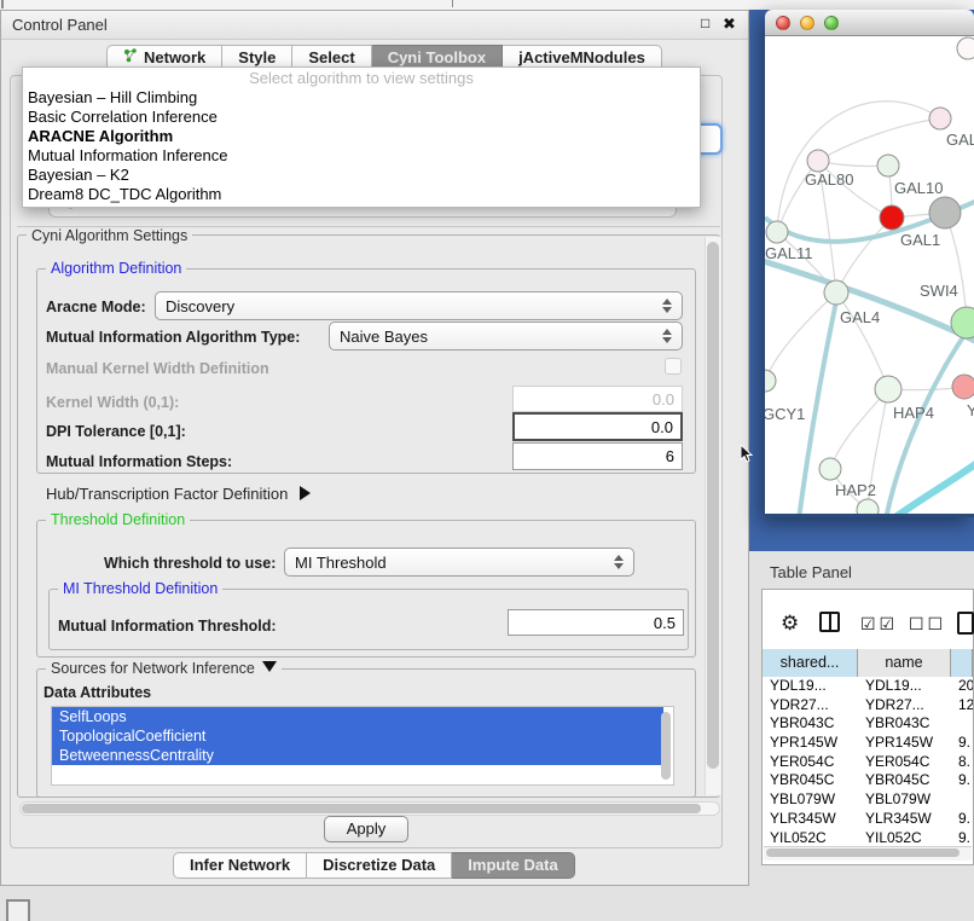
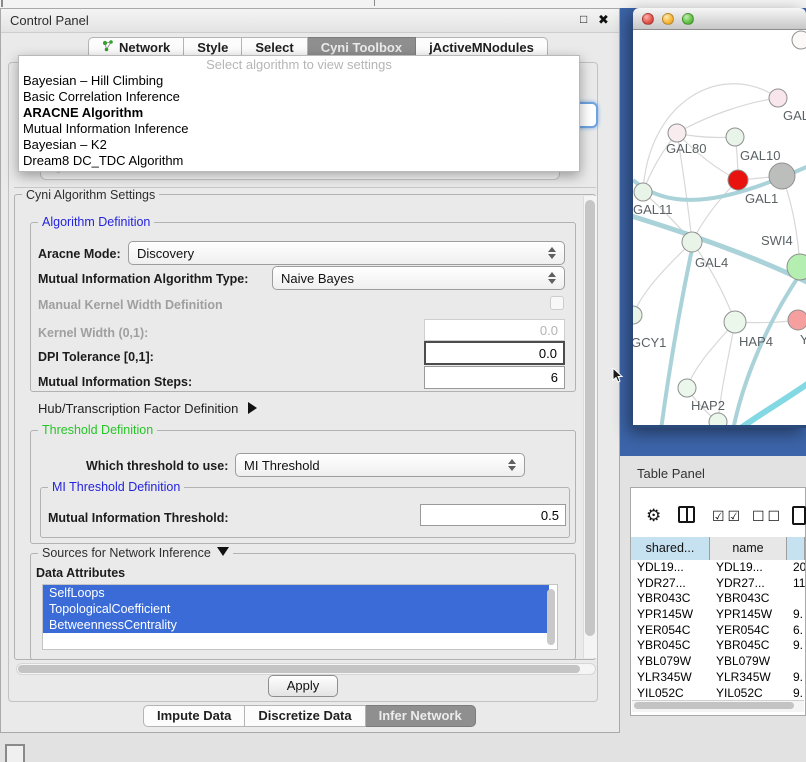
  Control Panel
  □
  ✖
  Network
  Style
  Select
  Cyni Toolbox
  jActiveMNodules
  Cyni Algorithm Settings
  Algorithm Definition
  Aracne Mode:
  Discovery
  Mutual Information Algorithm Type:
  Naive Bayes
  Manual Kernel Width Definition
  Kernel Width (0,1):
  0.0
  DPI Tolerance [0,1]:
  0.0
  Mutual Information Steps:
  6
  Hub/Transcription Factor Definition
  Threshold Definition
  Which threshold to use:
  MI Threshold
  MI Threshold Definition
  Mutual Information Threshold:
  0.5
  Sources for Network Inference
  Data Attributes
  SelfLoops
  TopologicalCoefficient
  BetweennessCentrality
  Apply
- Infer Network
+ Impute Data
  Discretize Data
- Impute Data
+ Infer Network
  Select algorithm to view settings
  Bayesian – Hill Climbing
  Basic Correlation Inference
  ARACNE Algorithm
  Mutual Information Inference
  Bayesian – K2
  Dream8 DC_TDC Algorithm
  GAL
  GAL80
  GAL10
  GAL1
  GAL11
  SWI4
  GAL4
  GCY1
  HAP4
  Y
  HAP2
  Table Panel
  shared...
  name
  YDL19...
  YDL19...
  20
  YDR27...
  YDR27...
- 12
+ 11
  YBR043C
  YBR043C
  YPR145W
  YPR145W
  9.
  YER054C
  YER054C
- 8.
+ 6.
  YBR045C
  YBR045C
  9.
  YBL079W
  YBL079W
  YLR345W
  YLR345W
  9.
  YIL052C
  YIL052C
  9.
  ⚙
  ☑☑
  ☐☐
